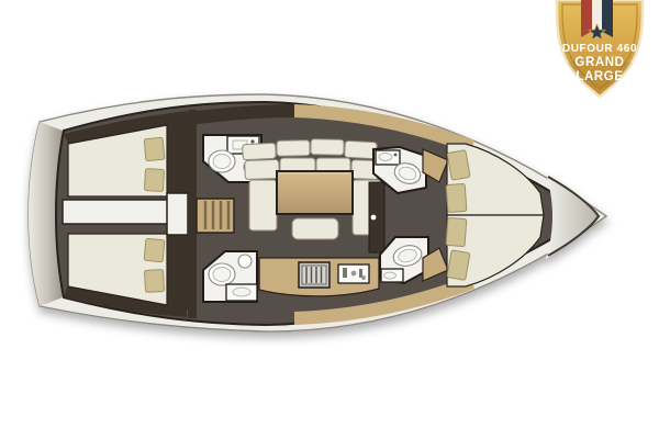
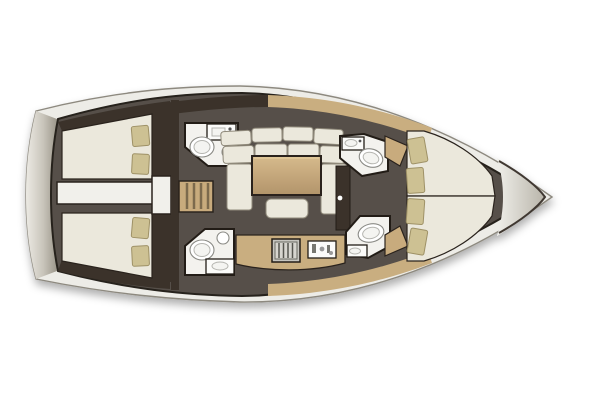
- DUFOUR 460
- GRAND
- LARGE
